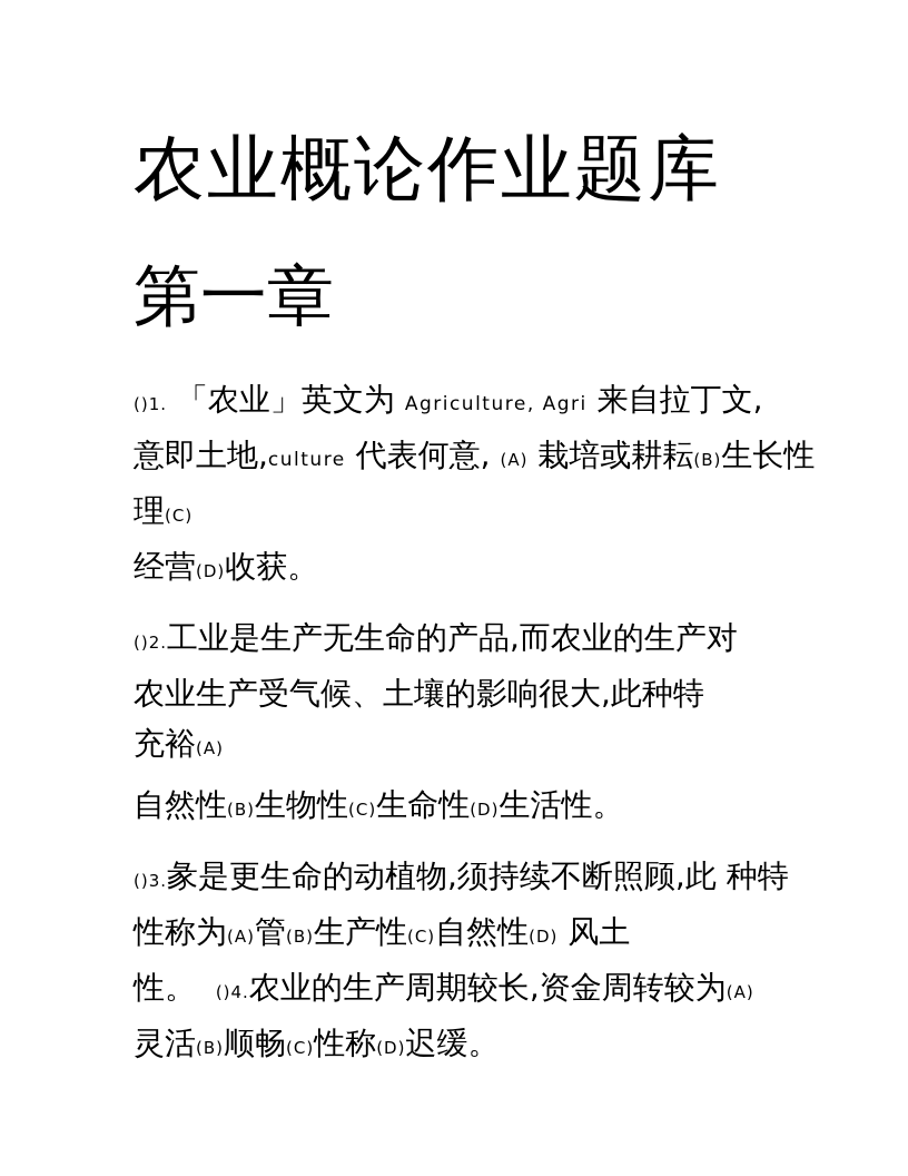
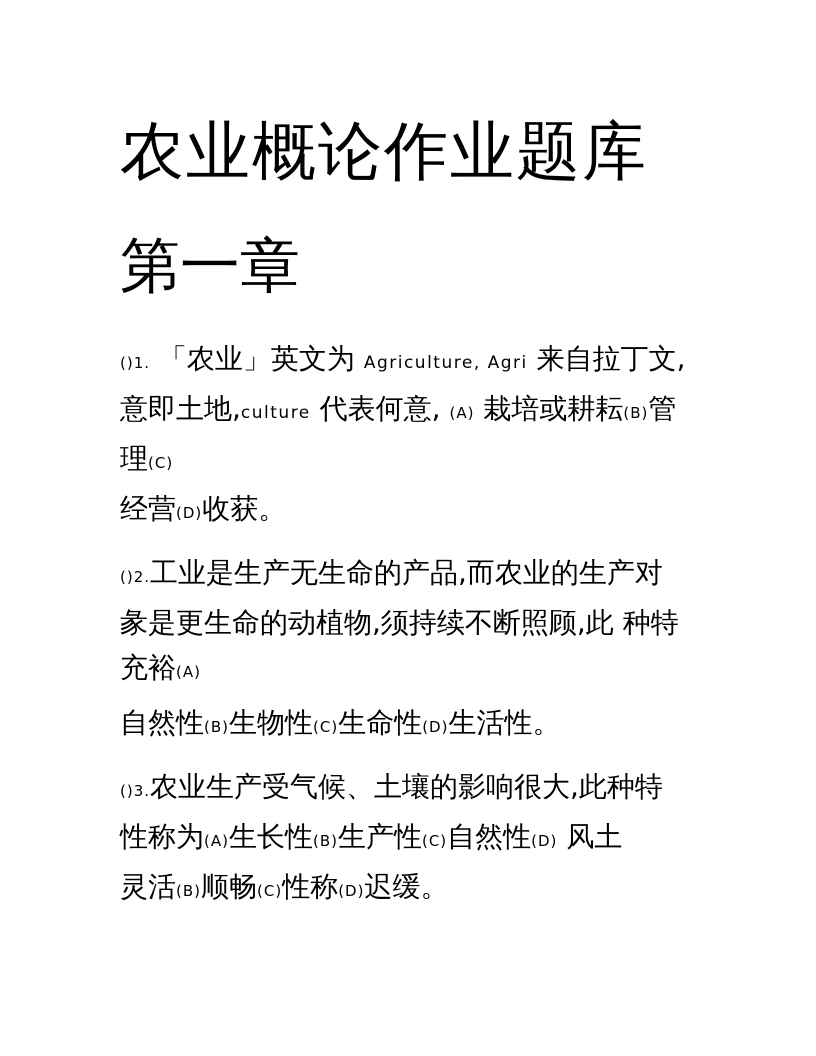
  农业概论作业题库
  第一章
  ()1. 「农业」英文为 Agriculture, Agri 来自拉丁文,
- 意即土地,culture 代表何意, (A) 栽培或耕耘(B)生长性
+ 意即土地,culture 代表何意, (A) 栽培或耕耘(B)管
  理(C)
  经营(D)收获。
  ()2.工业是生产无生命的产品,而农业的生产对
- 农业生产受气候、土壤的影响很大,此种特
+ 彖是更生命的动植物,须持续不断照顾,此 种特
  充裕(A)
  自然性(B)生物性(C)生命性(D)生活性。
- ()3.彖是更生命的动植物,须持续不断照顾,此 种特
+ ()3.农业生产受气候、土壤的影响很大,此种特
- 性称为(A)管(B)生产性(C)自然性(D) 风土
+ 性称为(A)生长性(B)生产性(C)自然性(D) 风土
- 性。 ()4.农业的生产周期较长,资金周转较为(A)
  灵活(B)顺畅(C)性称(D)迟缓。
